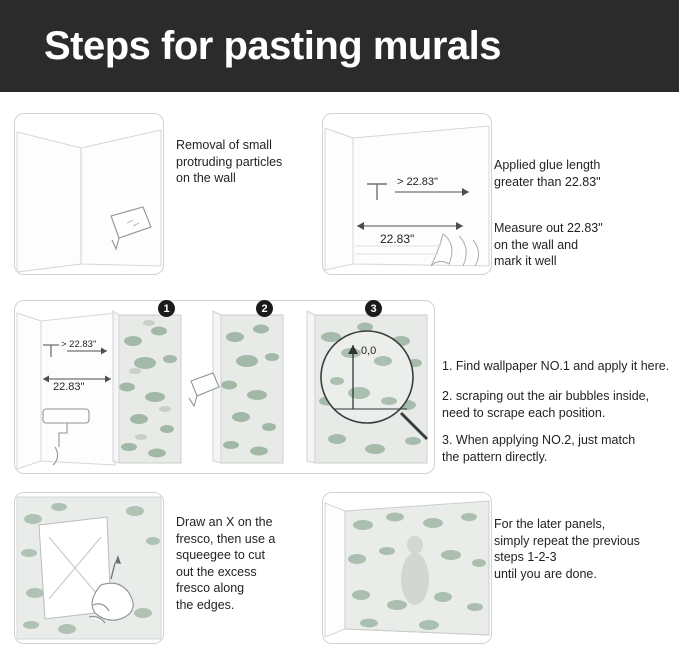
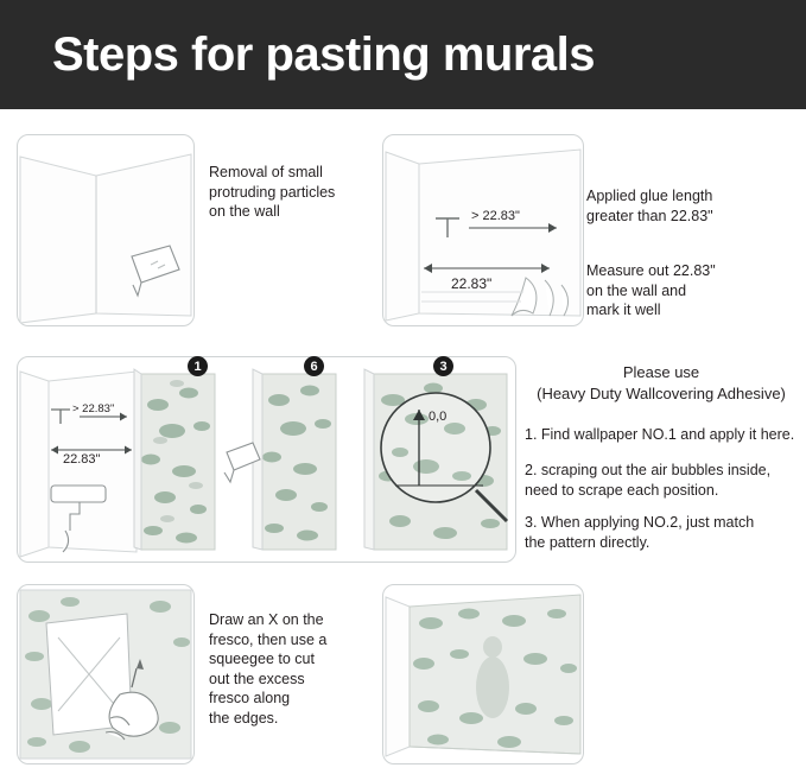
  Steps for pasting murals
  Removal of small
  protruding particles
  on the wall
  > 22.83"
  22.83"
  Applied glue length
  greater than 22.83"
  Measure out 22.83"
  on the wall and
  mark it well
  > 22.83"
  22.83"
  0,0
  1
- 2
+ 6
  3
+ Please use
+ (Heavy Duty Wallcovering Adhesive)
  1. Find wallpaper NO.1 and apply it here.
  2. scraping out the air bubbles inside,
  need to scrape each position.
  3. When applying NO.2, just match
  the pattern directly.
  Draw an X on the
  fresco, then use a
  squeegee to cut
  out the excess
  fresco along
  the edges.
- For the later panels,
- simply repeat the previous
- steps 1-2-3
- until you are done.
